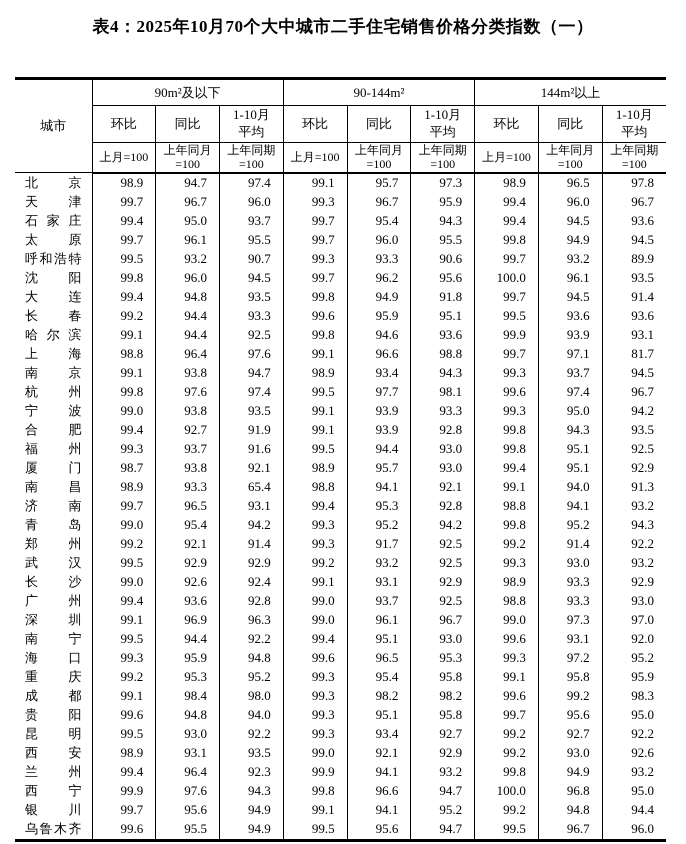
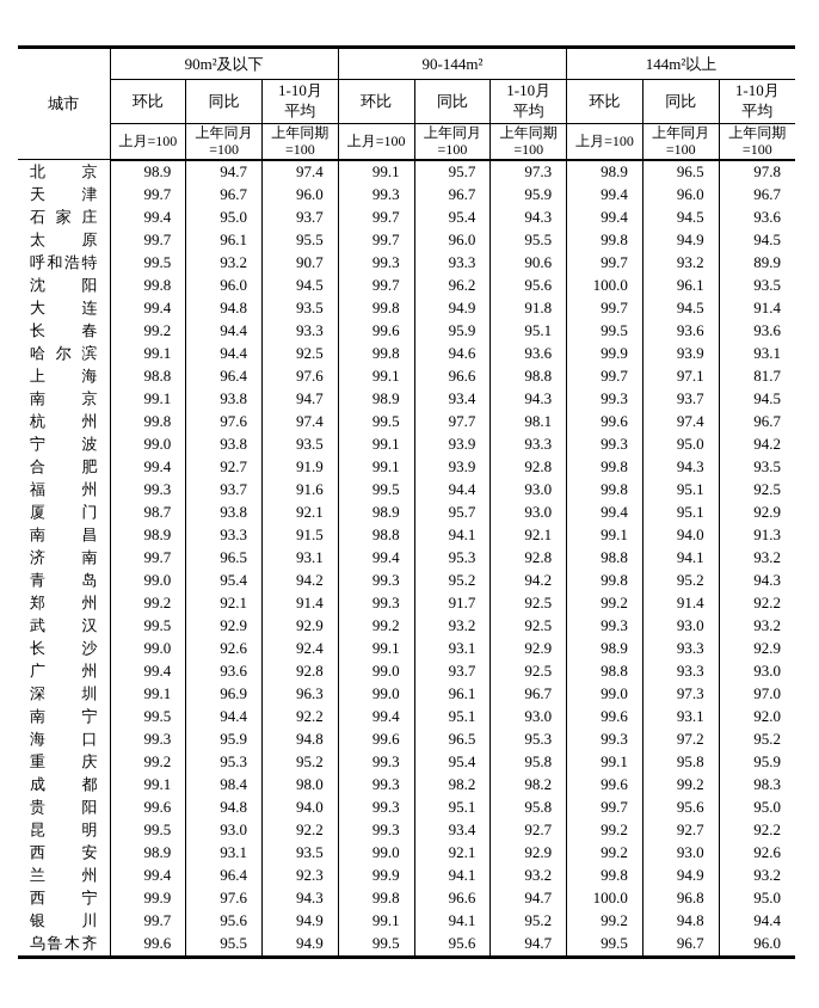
- 表4：2025年10月70个大中城市二手住宅销售价格分类指数（一）
  城市	90m²及以下	90-144m²	144m²以上
  环比	同比	1-10月 平均	环比	同比	1-10月 平均	环比	同比	1-10月 平均
  上月=100	上年同月 =100	上年同期 =100	上月=100	上年同月 =100	上年同期 =100	上月=100	上年同月 =100	上年同期 =100
  北京	98.9	94.7	97.4	99.1	95.7	97.3	98.9	96.5	97.8
  天津	99.7	96.7	96.0	99.3	96.7	95.9	99.4	96.0	96.7
  石家庄	99.4	95.0	93.7	99.7	95.4	94.3	99.4	94.5	93.6
  太原	99.7	96.1	95.5	99.7	96.0	95.5	99.8	94.9	94.5
  呼和浩特	99.5	93.2	90.7	99.3	93.3	90.6	99.7	93.2	89.9
  沈阳	99.8	96.0	94.5	99.7	96.2	95.6	100.0	96.1	93.5
  大连	99.4	94.8	93.5	99.8	94.9	91.8	99.7	94.5	91.4
  长春	99.2	94.4	93.3	99.6	95.9	95.1	99.5	93.6	93.6
  哈尔滨	99.1	94.4	92.5	99.8	94.6	93.6	99.9	93.9	93.1
  上海	98.8	96.4	97.6	99.1	96.6	98.8	99.7	97.1	81.7
  南京	99.1	93.8	94.7	98.9	93.4	94.3	99.3	93.7	94.5
  杭州	99.8	97.6	97.4	99.5	97.7	98.1	99.6	97.4	96.7
  宁波	99.0	93.8	93.5	99.1	93.9	93.3	99.3	95.0	94.2
  合肥	99.4	92.7	91.9	99.1	93.9	92.8	99.8	94.3	93.5
  福州	99.3	93.7	91.6	99.5	94.4	93.0	99.8	95.1	92.5
  厦门	98.7	93.8	92.1	98.9	95.7	93.0	99.4	95.1	92.9
- 南昌	98.9	93.3	65.4	98.8	94.1	92.1	99.1	94.0	91.3
+ 南昌	98.9	93.3	91.5	98.8	94.1	92.1	99.1	94.0	91.3
  济南	99.7	96.5	93.1	99.4	95.3	92.8	98.8	94.1	93.2
  青岛	99.0	95.4	94.2	99.3	95.2	94.2	99.8	95.2	94.3
  郑州	99.2	92.1	91.4	99.3	91.7	92.5	99.2	91.4	92.2
  武汉	99.5	92.9	92.9	99.2	93.2	92.5	99.3	93.0	93.2
  长沙	99.0	92.6	92.4	99.1	93.1	92.9	98.9	93.3	92.9
  广州	99.4	93.6	92.8	99.0	93.7	92.5	98.8	93.3	93.0
  深圳	99.1	96.9	96.3	99.0	96.1	96.7	99.0	97.3	97.0
  南宁	99.5	94.4	92.2	99.4	95.1	93.0	99.6	93.1	92.0
  海口	99.3	95.9	94.8	99.6	96.5	95.3	99.3	97.2	95.2
  重庆	99.2	95.3	95.2	99.3	95.4	95.8	99.1	95.8	95.9
  成都	99.1	98.4	98.0	99.3	98.2	98.2	99.6	99.2	98.3
  贵阳	99.6	94.8	94.0	99.3	95.1	95.8	99.7	95.6	95.0
  昆明	99.5	93.0	92.2	99.3	93.4	92.7	99.2	92.7	92.2
  西安	98.9	93.1	93.5	99.0	92.1	92.9	99.2	93.0	92.6
  兰州	99.4	96.4	92.3	99.9	94.1	93.2	99.8	94.9	93.2
  西宁	99.9	97.6	94.3	99.8	96.6	94.7	100.0	96.8	95.0
  银川	99.7	95.6	94.9	99.1	94.1	95.2	99.2	94.8	94.4
  乌鲁木齐	99.6	95.5	94.9	99.5	95.6	94.7	99.5	96.7	96.0
